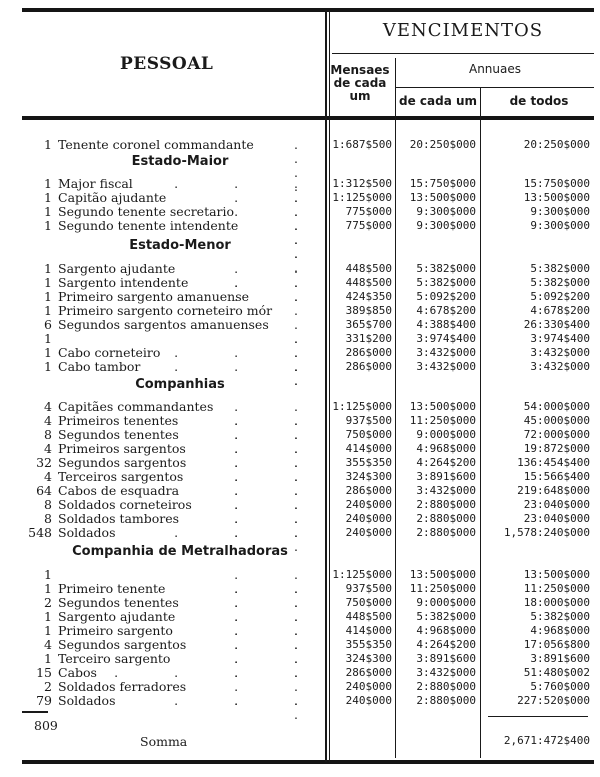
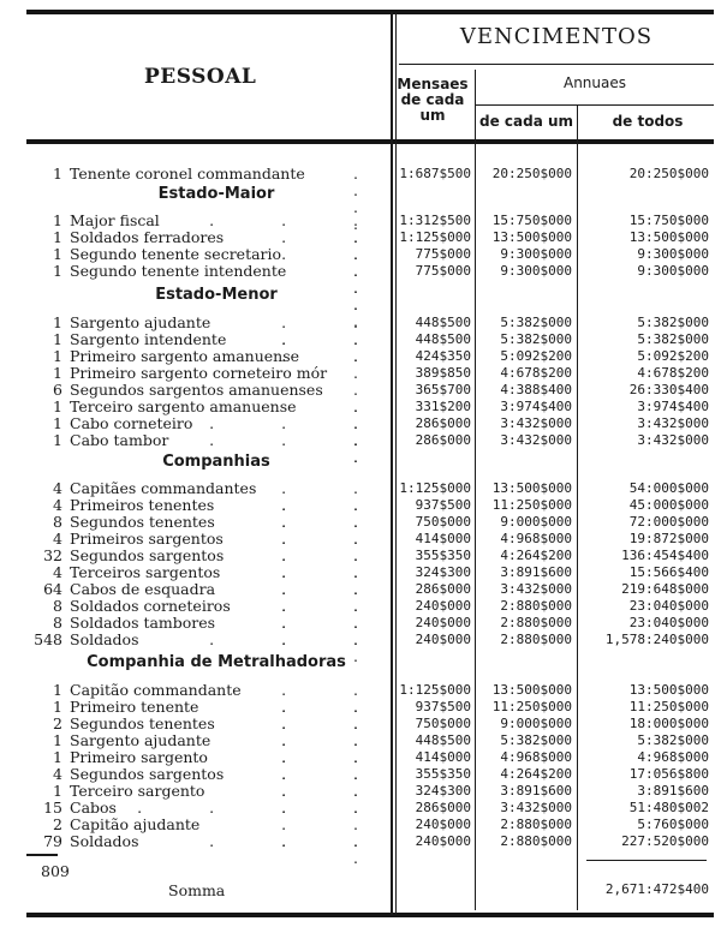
  PESSOAL
  VENCIMENTOS
  Mensaes de cada um
  Annuaes
  de cada um
  de todos
  Estado-Maior
  Estado-Menor
  Companhias
  Companhia de Metralhadoras
  . . . .
  1
  Tenente coronel commandante
  1:687$500
  20:250$000
  20:250$000
  . . . .
  1
  Major fiscal
  1:312$500
  15:750$000
  15:750$000
  . . . .
  1
- Capitão ajudante
+ Soldados ferradores
  1:125$000
  13:500$000
  13:500$000
  . . . .
  1
  Segundo tenente secretario
  775$000
  9:300$000
  9:300$000
  . . . .
  1
  Segundo tenente intendente
  775$000
  9:300$000
  9:300$000
  . . . .
  1
  Sargento ajudante
  448$500
  5:382$000
  5:382$000
  . . . .
  1
  Sargento intendente
  448$500
  5:382$000
  5:382$000
  . . . .
  1
  Primeiro sargento amanuense
  424$350
  5:092$200
  5:092$200
  1
  Primeiro sargento corneteiro mór
  389$850
  4:678$200
  4:678$200
  6
  Segundos sargentos amanuenses
  365$700
  4:388$400
  26:330$400
  . . . .
  1
+ Terceiro sargento amanuense
  331$200
  3:974$400
  3:974$400
  . . . .
  1
  Cabo corneteiro
  286$000
  3:432$000
  3:432$000
  . . . .
  1
  Cabo tambor
  286$000
  3:432$000
  3:432$000
  . . . .
  4
  Capitães commandantes
  1:125$000
  13:500$000
  54:000$000
  . . . .
  4
  Primeiros tenentes
  937$500
  11:250$000
  45:000$000
  . . . .
  8
  Segundos tenentes
  750$000
  9:000$000
  72:000$000
  . . . .
  4
  Primeiros sargentos
  414$000
  4:968$000
  19:872$000
  . . . .
  32
  Segundos sargentos
  355$350
  4:264$200
  136:454$400
  . . . .
  4
  Terceiros sargentos
  324$300
  3:891$600
  15:566$400
  . . . .
  64
  Cabos de esquadra
  286$000
  3:432$000
  219:648$000
  . . . .
  8
  Soldados corneteiros
  240$000
  2:880$000
  23:040$000
  . . . .
  8
  Soldados tambores
  240$000
  2:880$000
  23:040$000
  . . . .
  548
  Soldados
  240$000
  2:880$000
  1,578:240$000
  . . . .
  1
+ Capitão commandante
  1:125$000
  13:500$000
  13:500$000
  . . . .
  1
  Primeiro tenente
  937$500
  11:250$000
  11:250$000
  . . . .
  2
  Segundos tenentes
  750$000
  9:000$000
  18:000$000
  . . . .
  1
  Sargento ajudante
  448$500
  5:382$000
  5:382$000
  . . . .
  1
  Primeiro sargento
  414$000
  4:968$000
  4:968$000
  . . . .
  4
  Segundos sargentos
  355$350
  4:264$200
  17:056$800
  . . . .
  1
  Terceiro sargento
  324$300
  3:891$600
  3:891$600
  . . . .
  15
  Cabos
  286$000
  3:432$000
  51:480$002
  . . . .
  2
- Soldados ferradores
+ Capitão ajudante
  240$000
  2:880$000
  5:760$000
  . . . .
  79
  Soldados
  240$000
  2:880$000
  227:520$000
  809
  Somma
  2,671:472$400
